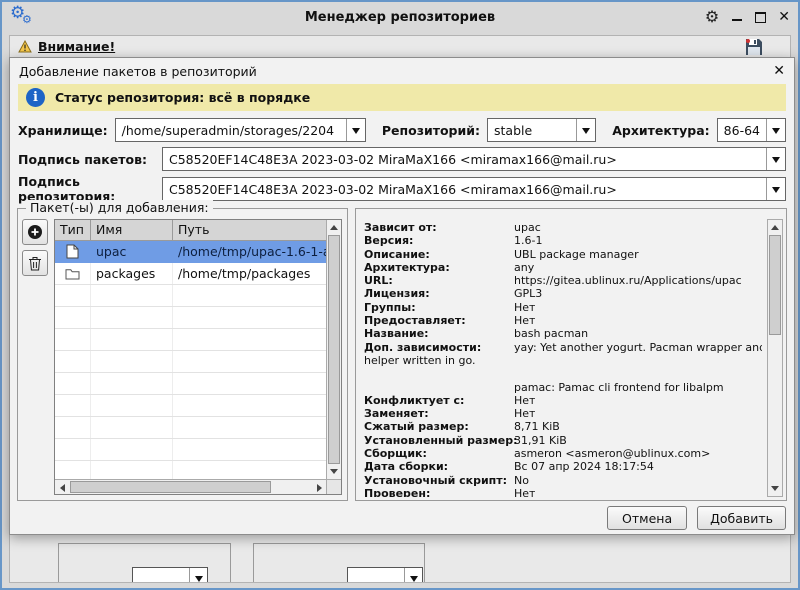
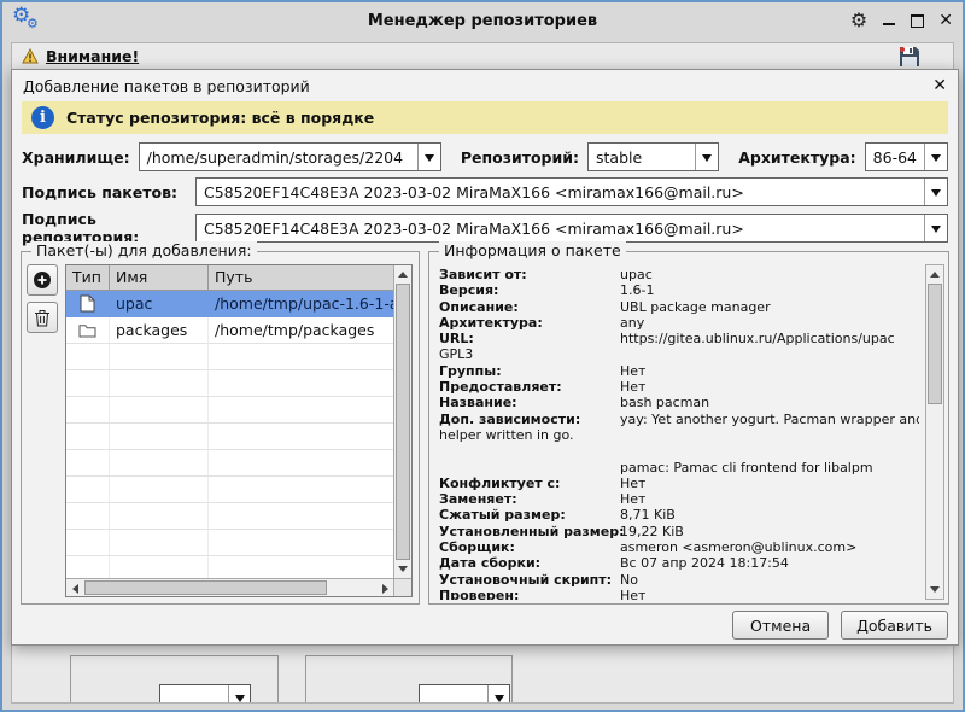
  ⚙
  ⚙
  Менеджер репозиториев
  ⚙
  ✕
  Внимание!
  Добавление пакетов в репозиторий
  ✕
  i
  Статус репозитория: всё в порядке
  Хранилище:
  /home/superadmin/storages/2204
  Репозиторий:
  stable
  Архитектура:
  86-64
  Подпись пакетов:
  C58520EF14C48E3A 2023-03-02 MiraMaX166 <miramax166@mail.ru>
  Подпись репозитория:
  C58520EF14C48E3A 2023-03-02 MiraMaX166 <miramax166@mail.ru>
  Пакет(-ы) для добавления:
  Тип
  Имя
  Путь
  upac
  /home/tmp/upac-1.6-1-
  packages
  /home/tmp/packages
+ Информация о пакете
  Зависит от:
  upac
  Версия:
  1.6-1
  Описание:
  UBL package manager
  Архитектура:
  any
  URL:
  https://gitea.ublinux.ru/Applications/upac
- Лицензия:
  GPL3
  Группы:
  Нет
  Предоставляет:
  Нет
  Название:
  bash pacman
  Доп. зависимости:
  yay: Yet another yogurt. Pacman wrapper an
  helper written in go.
  pamac: Pamac cli frontend for libalpm
  Конфликтует с:
  Нет
  Заменяет:
  Нет
  Сжатый размер:
  8,71 KiB
  Установленный размер
- 31,91 KiB
+ 19,22 KiB
  Сборщик:
  asmeron <asmeron@ublinux.com>
  Дата сборки:
  Вс 07 апр 2024 18:17:54
  Установочный скрипт:
  No
  Проверен:
  Нет
  Отмена
  Добавить
